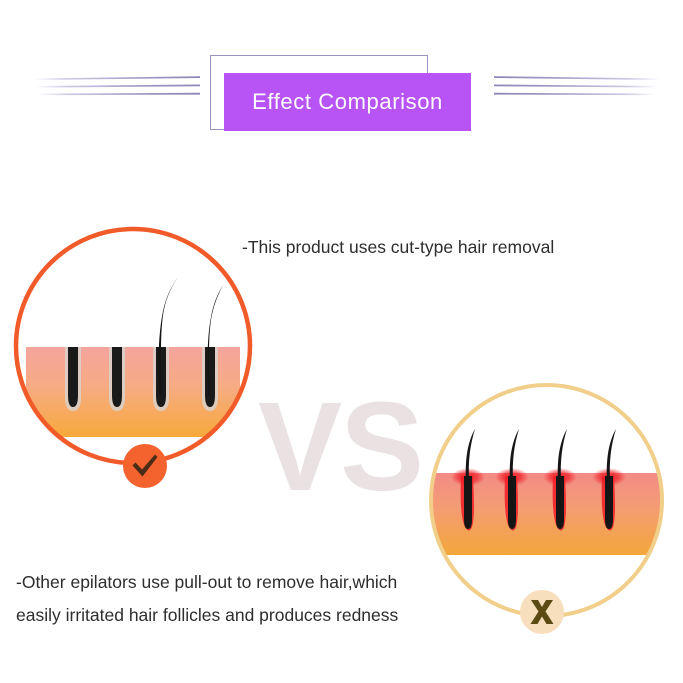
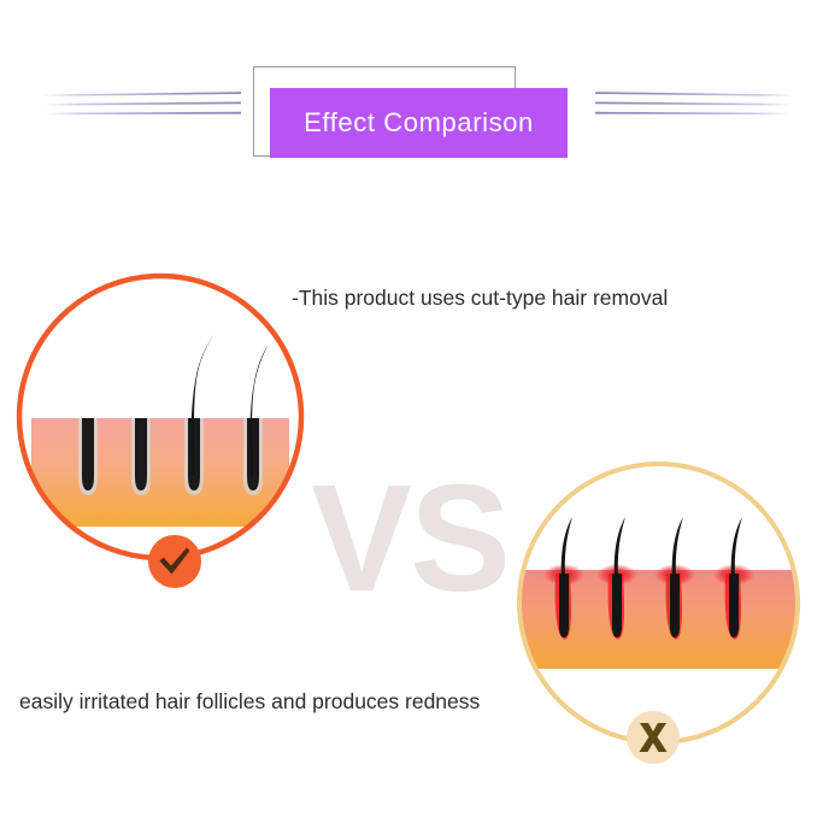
  Effect Comparison
  VS
  -This product uses cut-type hair removal
- -Other epilators use pull-out to remove hair,which
  easily irritated hair follicles and produces redness
